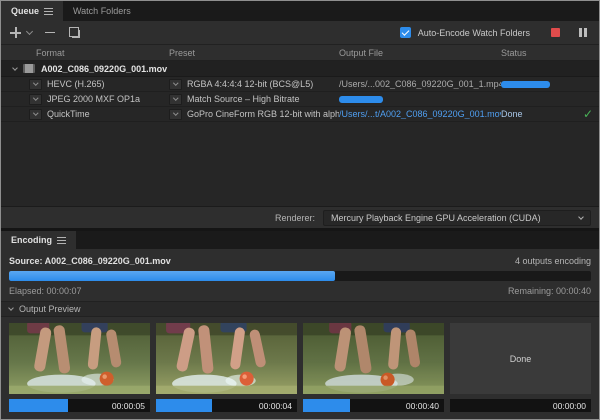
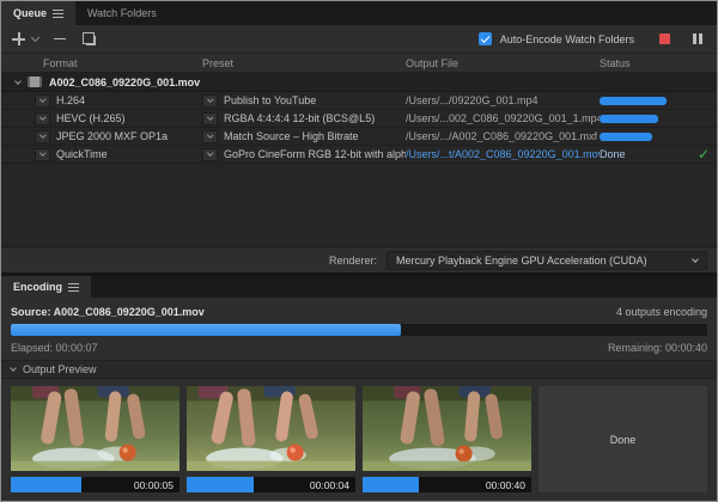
  Queue
  Watch Folders
  Auto-Encode Watch Folders
  Format
  Preset
  Output File
  Status
  A002_C086_09220G_001.mov
+ H.264
+ Publish to YouTube
+ /Users/.../09220G_001.mp4
  HEVC (H.265)
  RGBA 4:4:4:4 12-bit (BCS@L5)
  /Users/...002_C086_09220G_001_1.mp
  JPEG 2000 MXF OP1a
  Match Source – High Bitrate
+ /Users/.../A002_C086_09220G_001.mxf
  QuickTime
  GoPro CineForm RGB 12-bit with alph
  /Users/...t/A002_C086_09220G_001.mo
  Done
  ✓
  Renderer:
  Mercury Playback Engine GPU Acceleration (CUDA)
  Encoding
  Source: A002_C086_09220G_001.mov
  4 outputs encoding
  Elapsed: 00:00:07
  Remaining: 00:00:40
  Output Preview
  00:00:05
  00:00:04
  00:00:40
  Done
- 00:00:00
